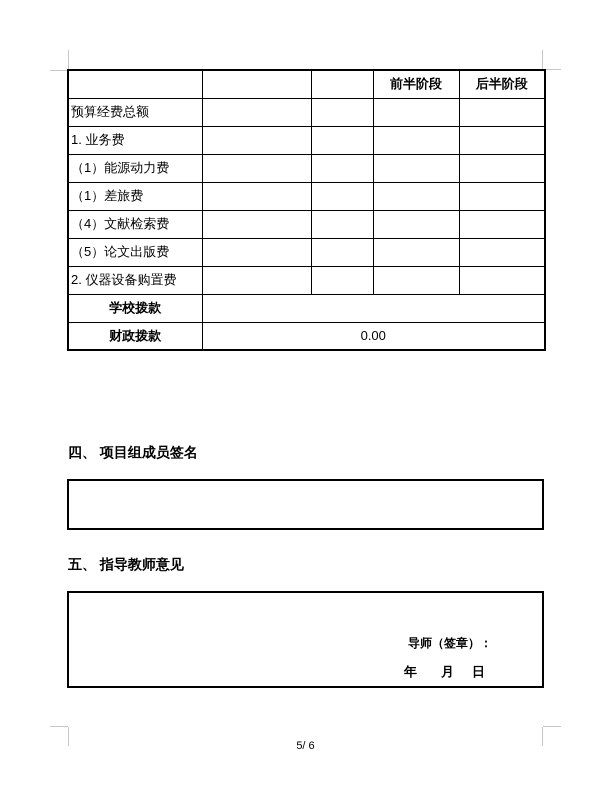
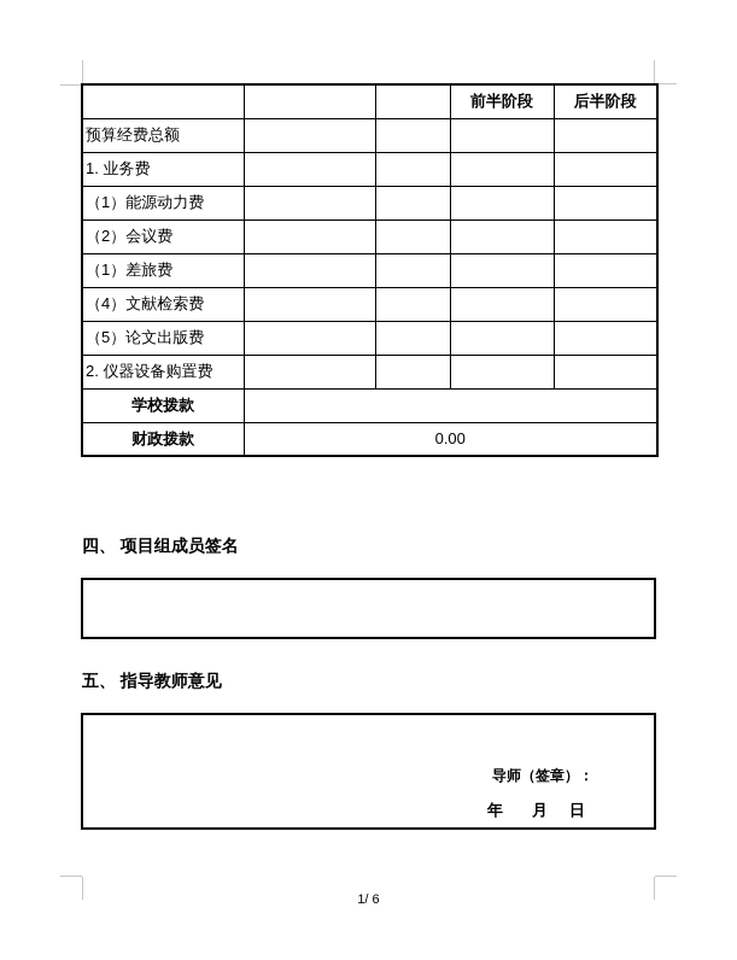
  			前半阶段	后半阶段
  预算经费总额
  1. 业务费
  （1）能源动力费
+ （2）会议费
  （1）差旅费
  （4）文献检索费
  （5）论文出版费
  2. 仪器设备购置费
  学校拨款
  财政拨款	0.00
  四、 项目组成员签名
  五、 指导教师意见
  导师（签章）：
  年 月 日
- 5/ 6
+ 1/ 6
